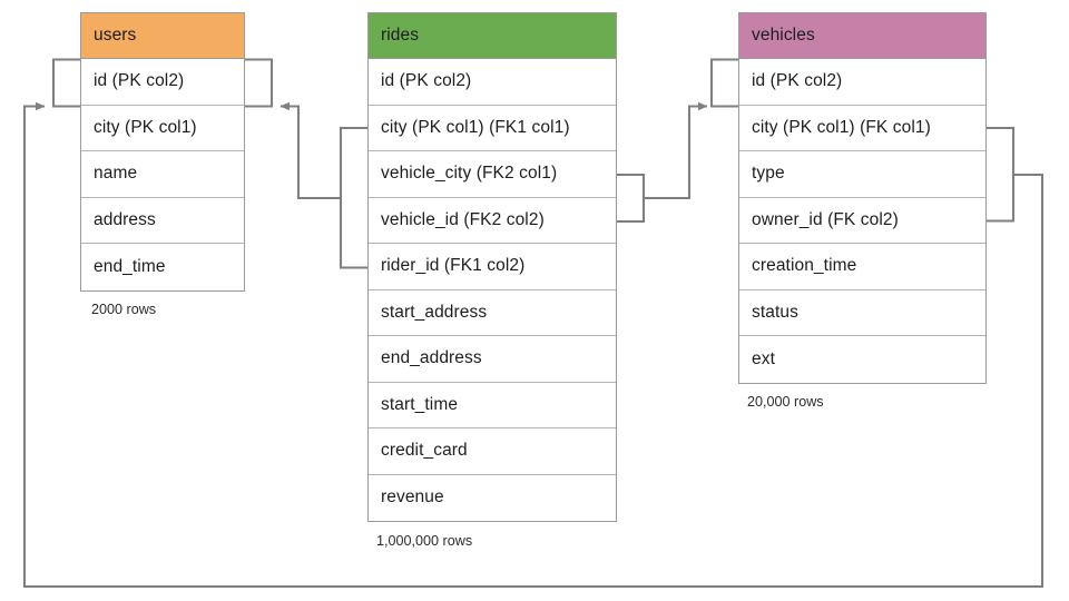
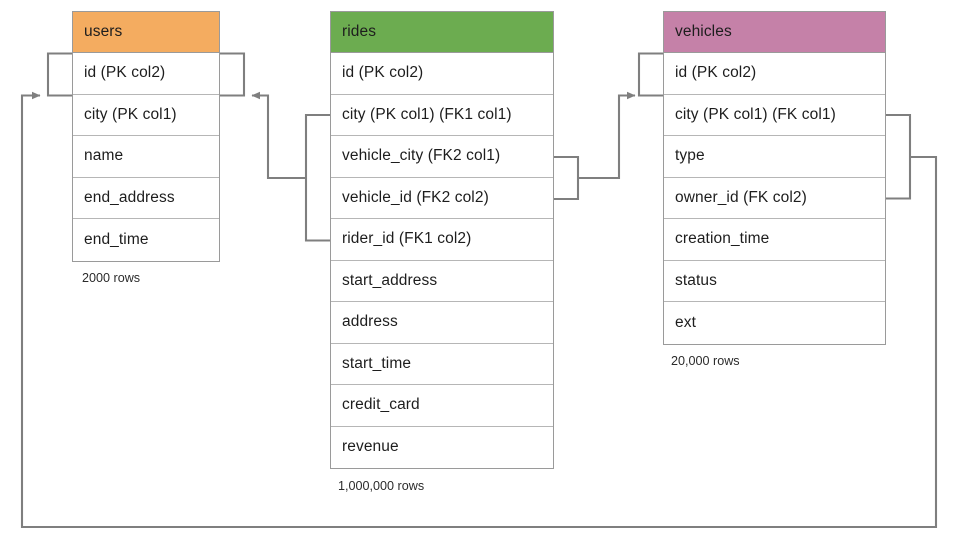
  users
  id (PK col2)
  city (PK col1)
  name
- address
+ end_address
  end_time
  2000 rows
  rides
  id (PK col2)
  city (PK col1) (FK1 col1)
  vehicle_city (FK2 col1)
  vehicle_id (FK2 col2)
  rider_id (FK1 col2)
  start_address
- end_address
+ address
  start_time
  credit_card
  revenue
  1,000,000 rows
  vehicles
  id (PK col2)
  city (PK col1) (FK col1)
  type
  owner_id (FK col2)
  creation_time
  status
  ext
  20,000 rows
